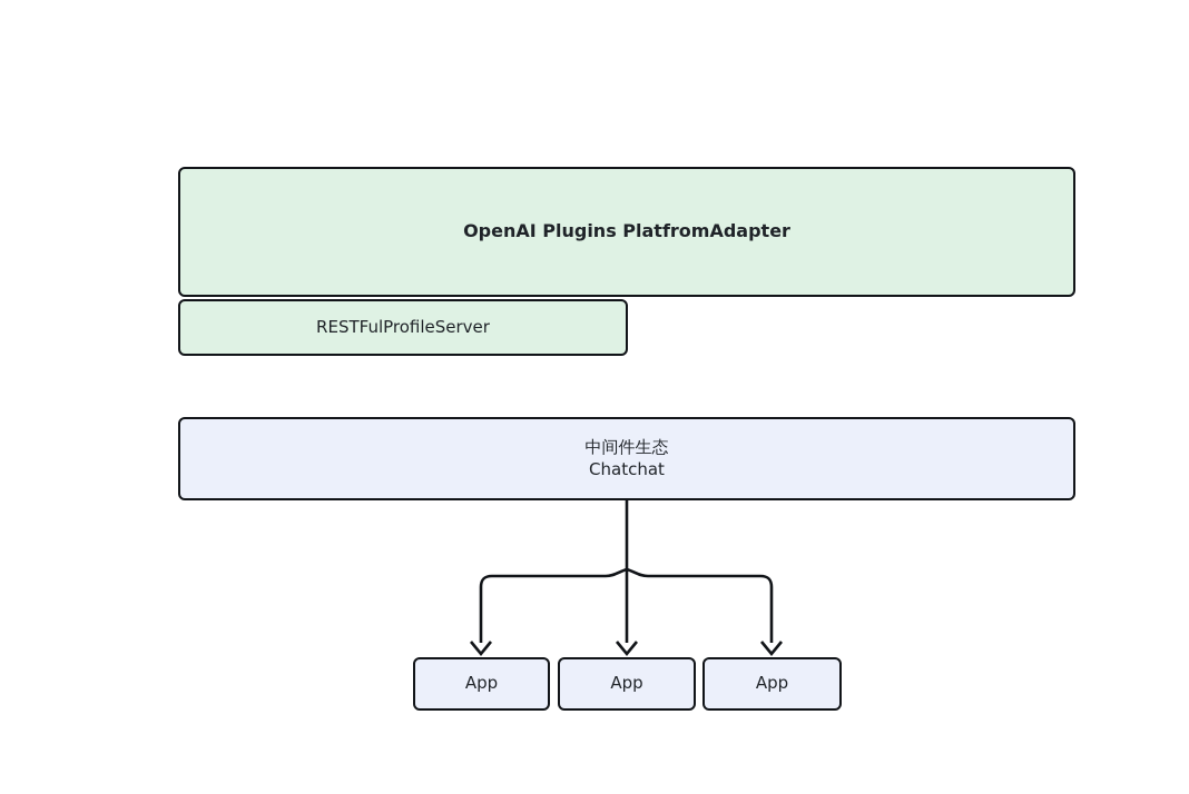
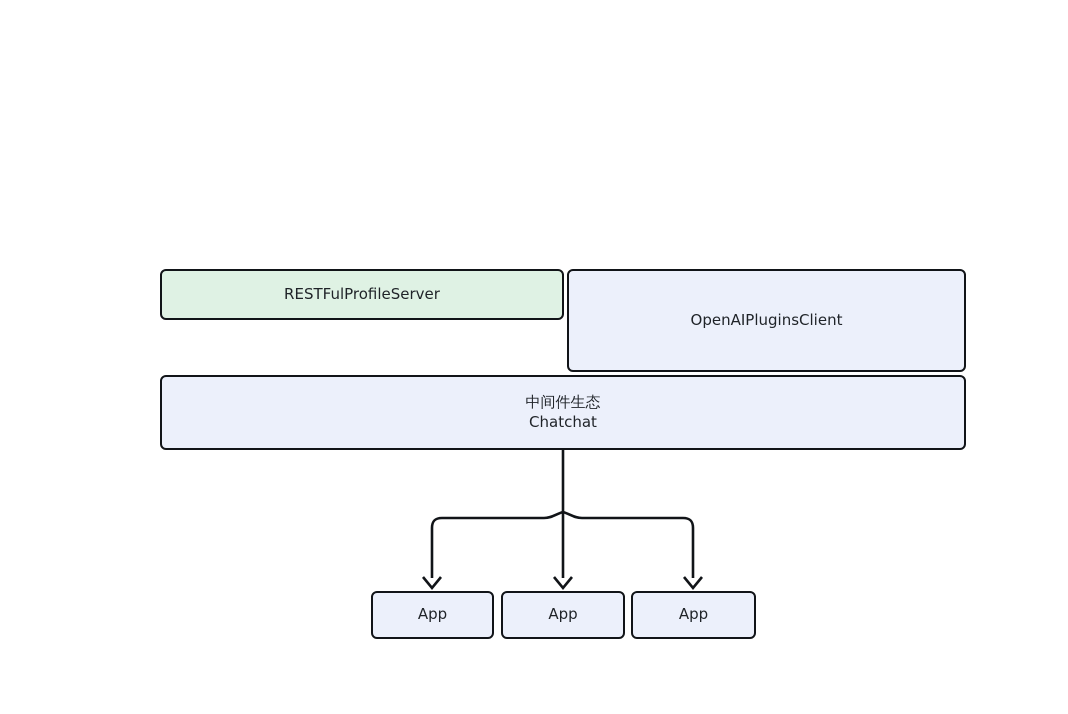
- OpenAI Plugins PlatfromAdapter
  RESTFulProfileServer
+ OpenAIPluginsClient
  中间件生态
  Chatchat
  App
  App
  App
